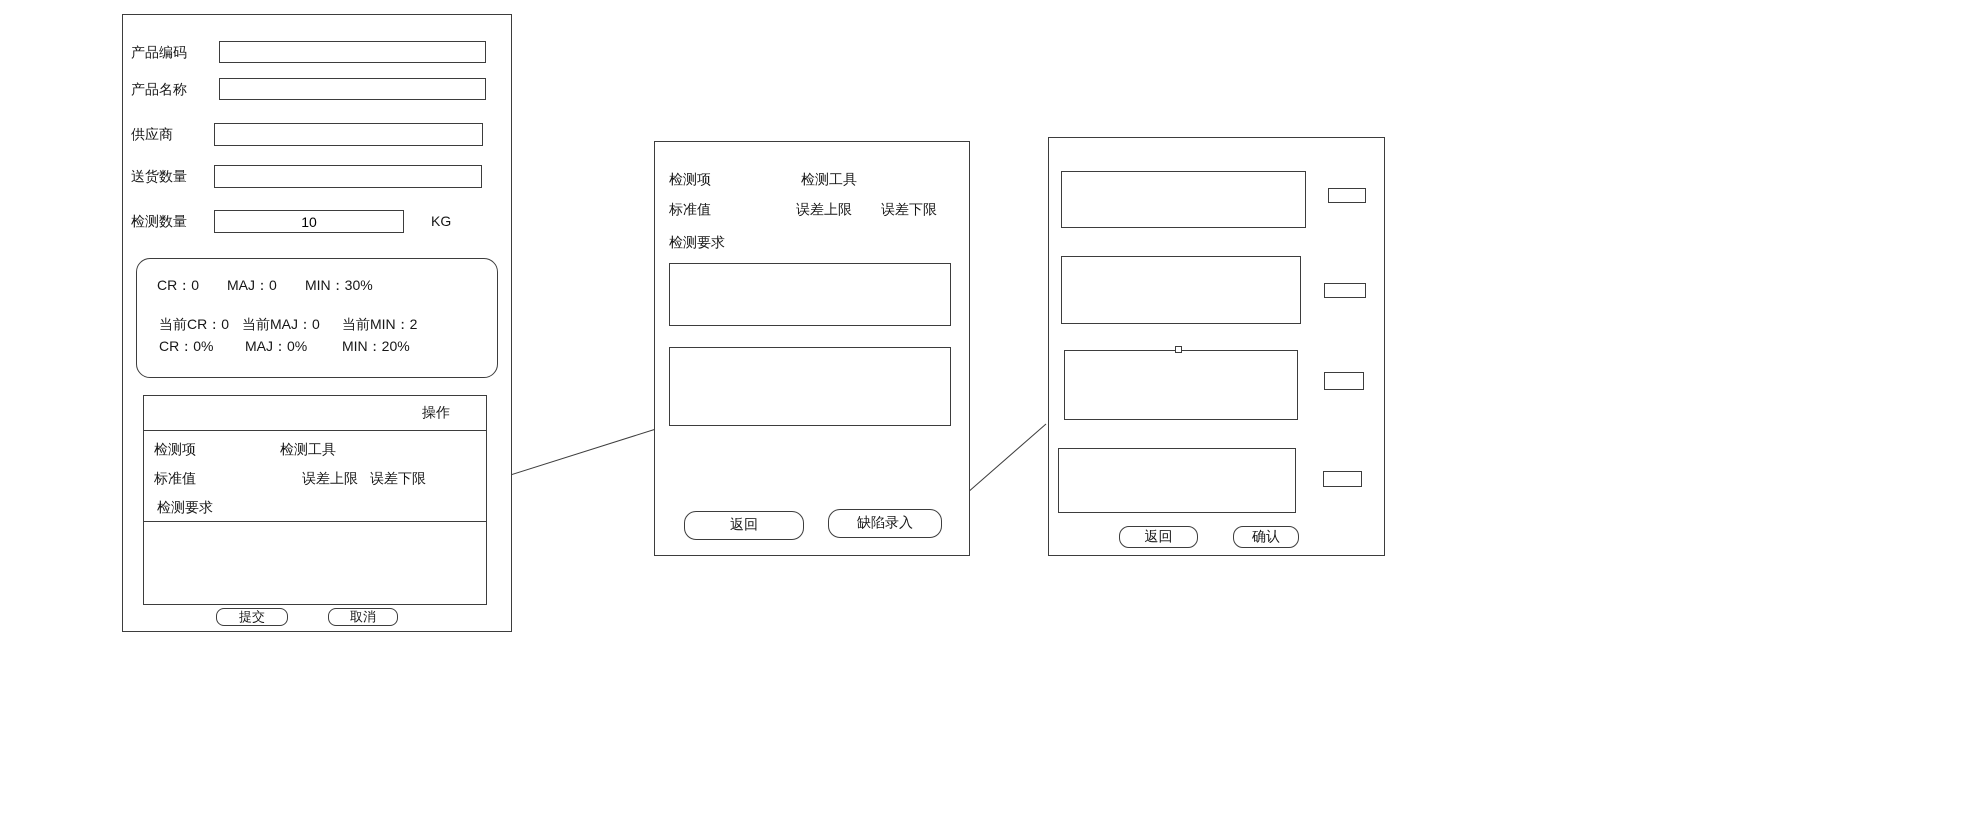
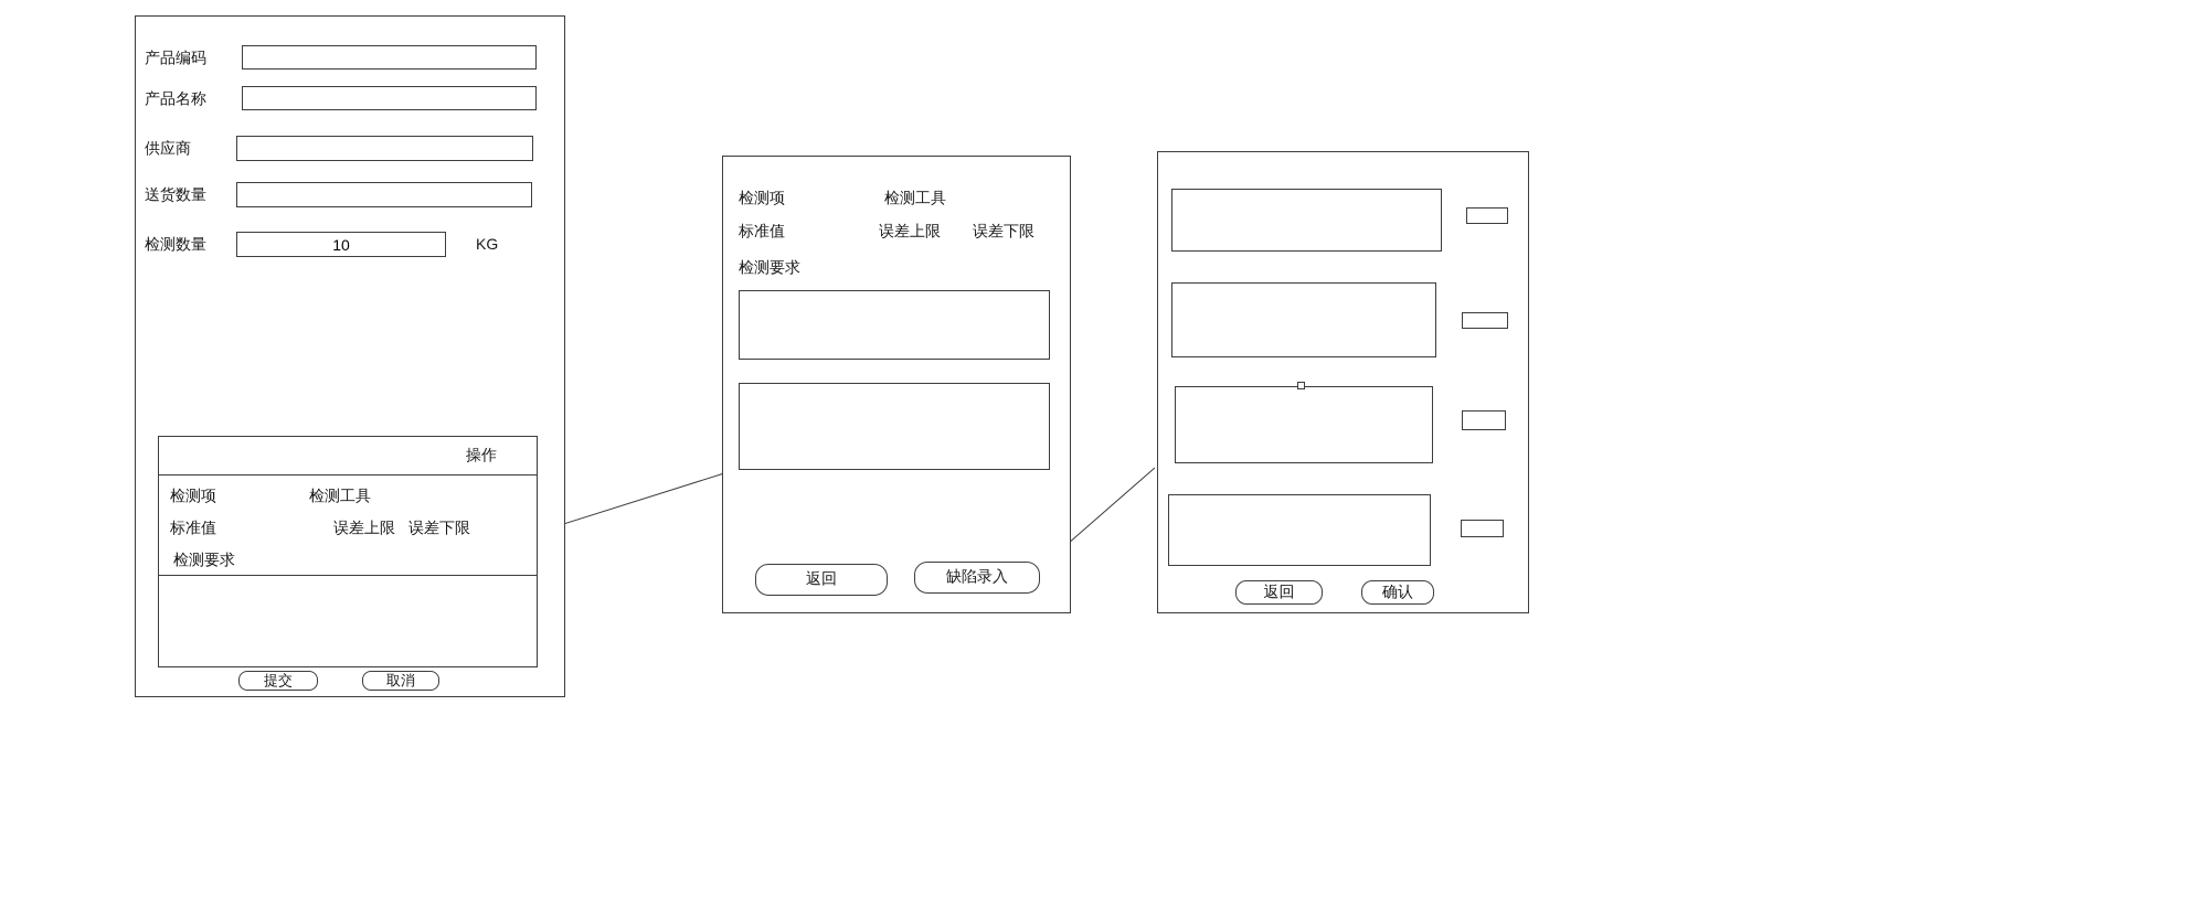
  产品编码
  产品名称
  供应商
  送货数量
  检测数量
  10
  KG
- CR：0
- MAJ：0
- MIN：30%
- 当前CR：0
- 当前MAJ：0
- 当前MIN：2
- CR：0%
- MAJ：0%
- MIN：20%
  操作
  检测项
  检测工具
  标准值
  误差上限
  误差下限
  检测要求
  提交
  取消
  检测项
  检测工具
  标准值
  误差上限
  误差下限
  检测要求
  返回
  缺陷录入
  返回
  确认
